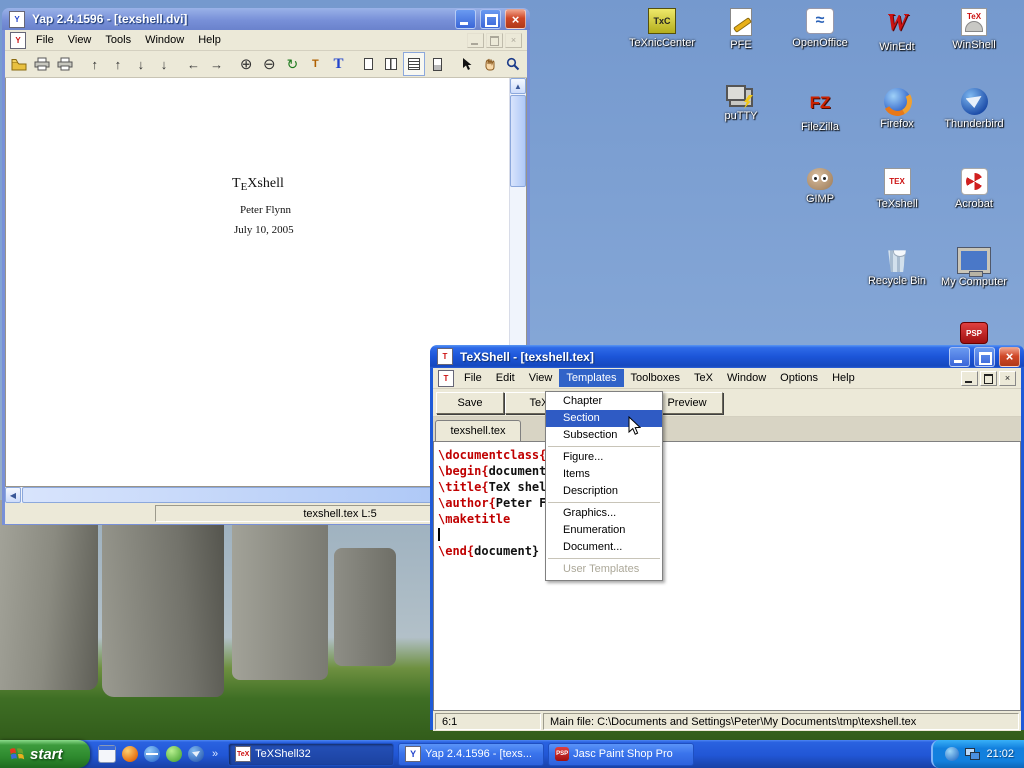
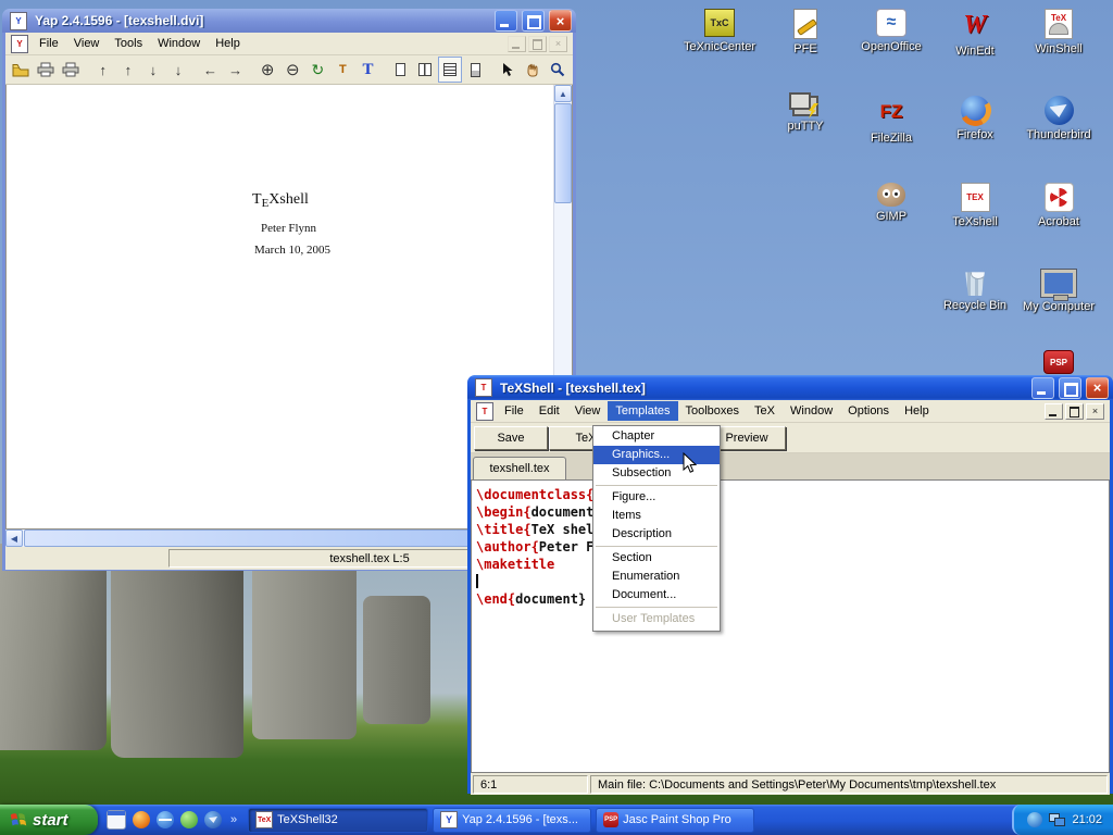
  TxC
  TeXnicCenter
  PFE
  ≈
  OpenOffice
  W
  WinEdt
  TeX
  WinShell
  puTTY
  FZ
  FileZilla
  Firefox
  Thunderbird
  GIMP
  TEX
  TeXshell
  Acrobat
  Recycle Bin
  My Computer
  PSP
  Y
  Yap 2.4.1596 - [texshell.dvi]
  ×
  Y
  File
  View
  Tools
  Window
  Help
  ×
  ↑
  ↑
  ↓
  ↓
  ←
  →
  ⊕
  ⊖
  ↻
  T
  T
  TEXshell
  Peter Flynn
- July 10, 2005
+ March 10, 2005
  ▲
  ◀
  texshell.tex L:5
  T
  TeXShell - [texshell.tex]
  ×
  T
  File
  Edit
  View
  Templates
  Toolboxes
  TeX
  Window
  Options
  Help
  ×
  Save
  Preview
  texshell.tex
  \documentclass{
  \begin{document
  \title{TeX shel
  \author{Peter F
  \maketitle
  \end{document}
  6:1
  Main file: C:\Documents and Settings\Peter\My Documents\tmp\texshell.tex
  Chapter
- Section
+ Graphics...
  Subsection
  Figure...
  Items
  Description
- Graphics...
+ Section
  Enumeration
  Document...
  User Templates
  start
  »
  TeXShell32
  Y
  Yap 2.4.1596 - [texs...
  Jasc Paint Shop Pro
  21:02
